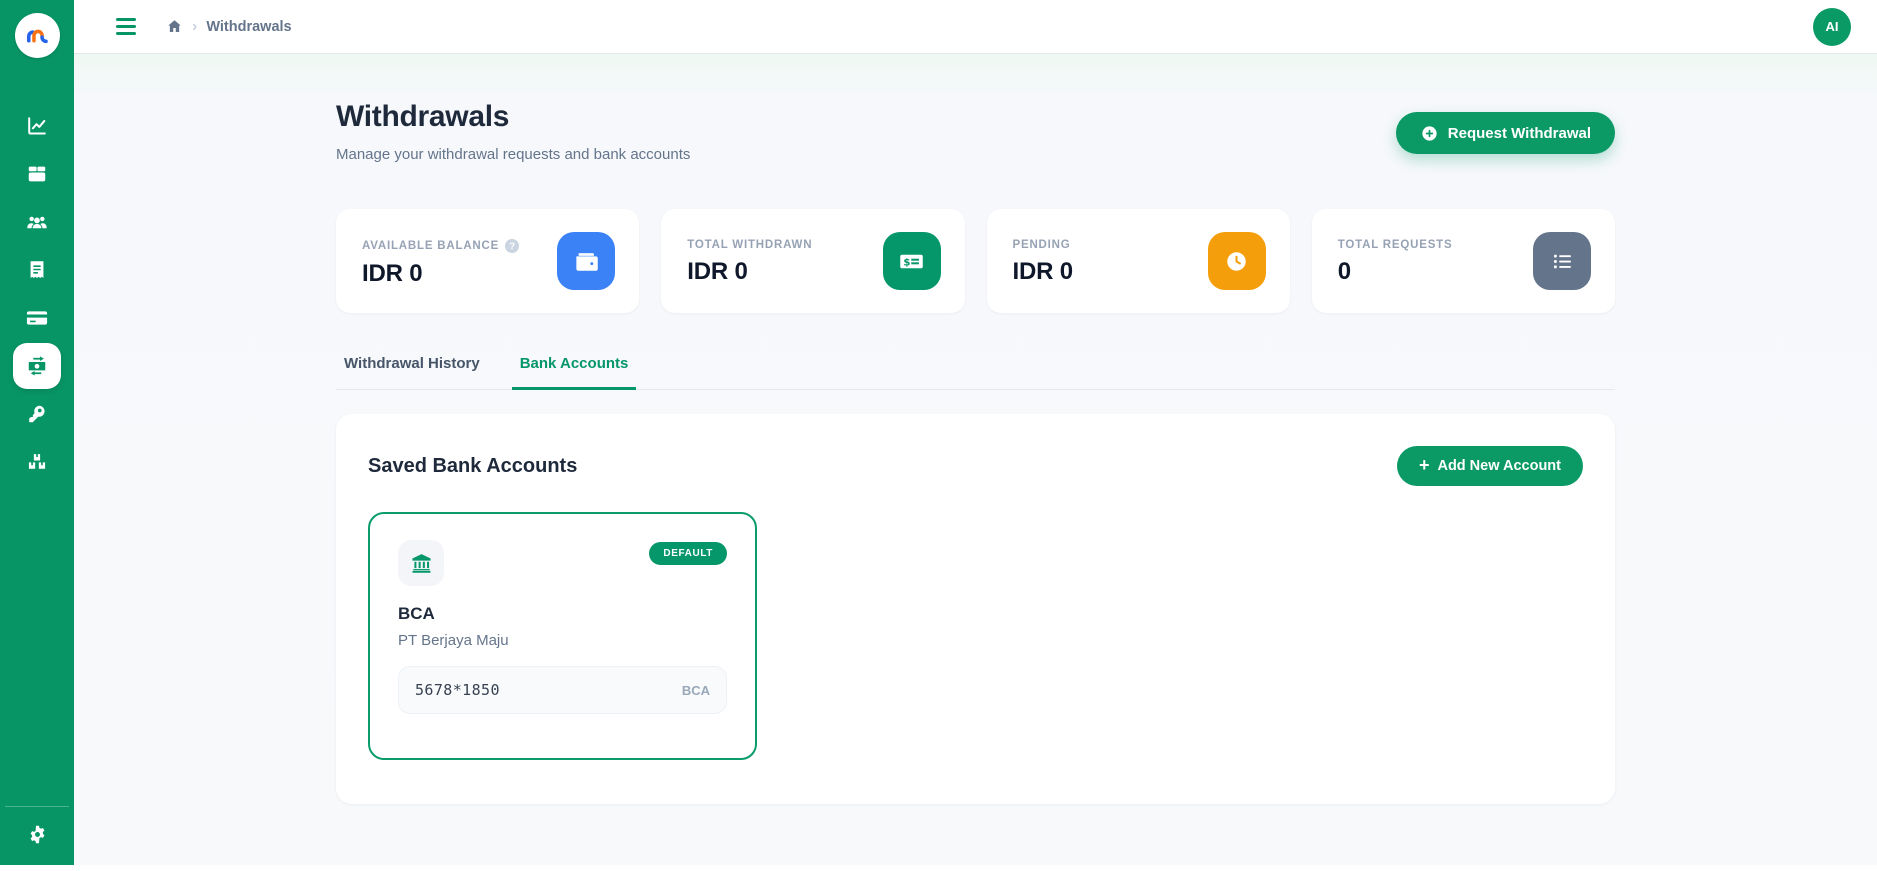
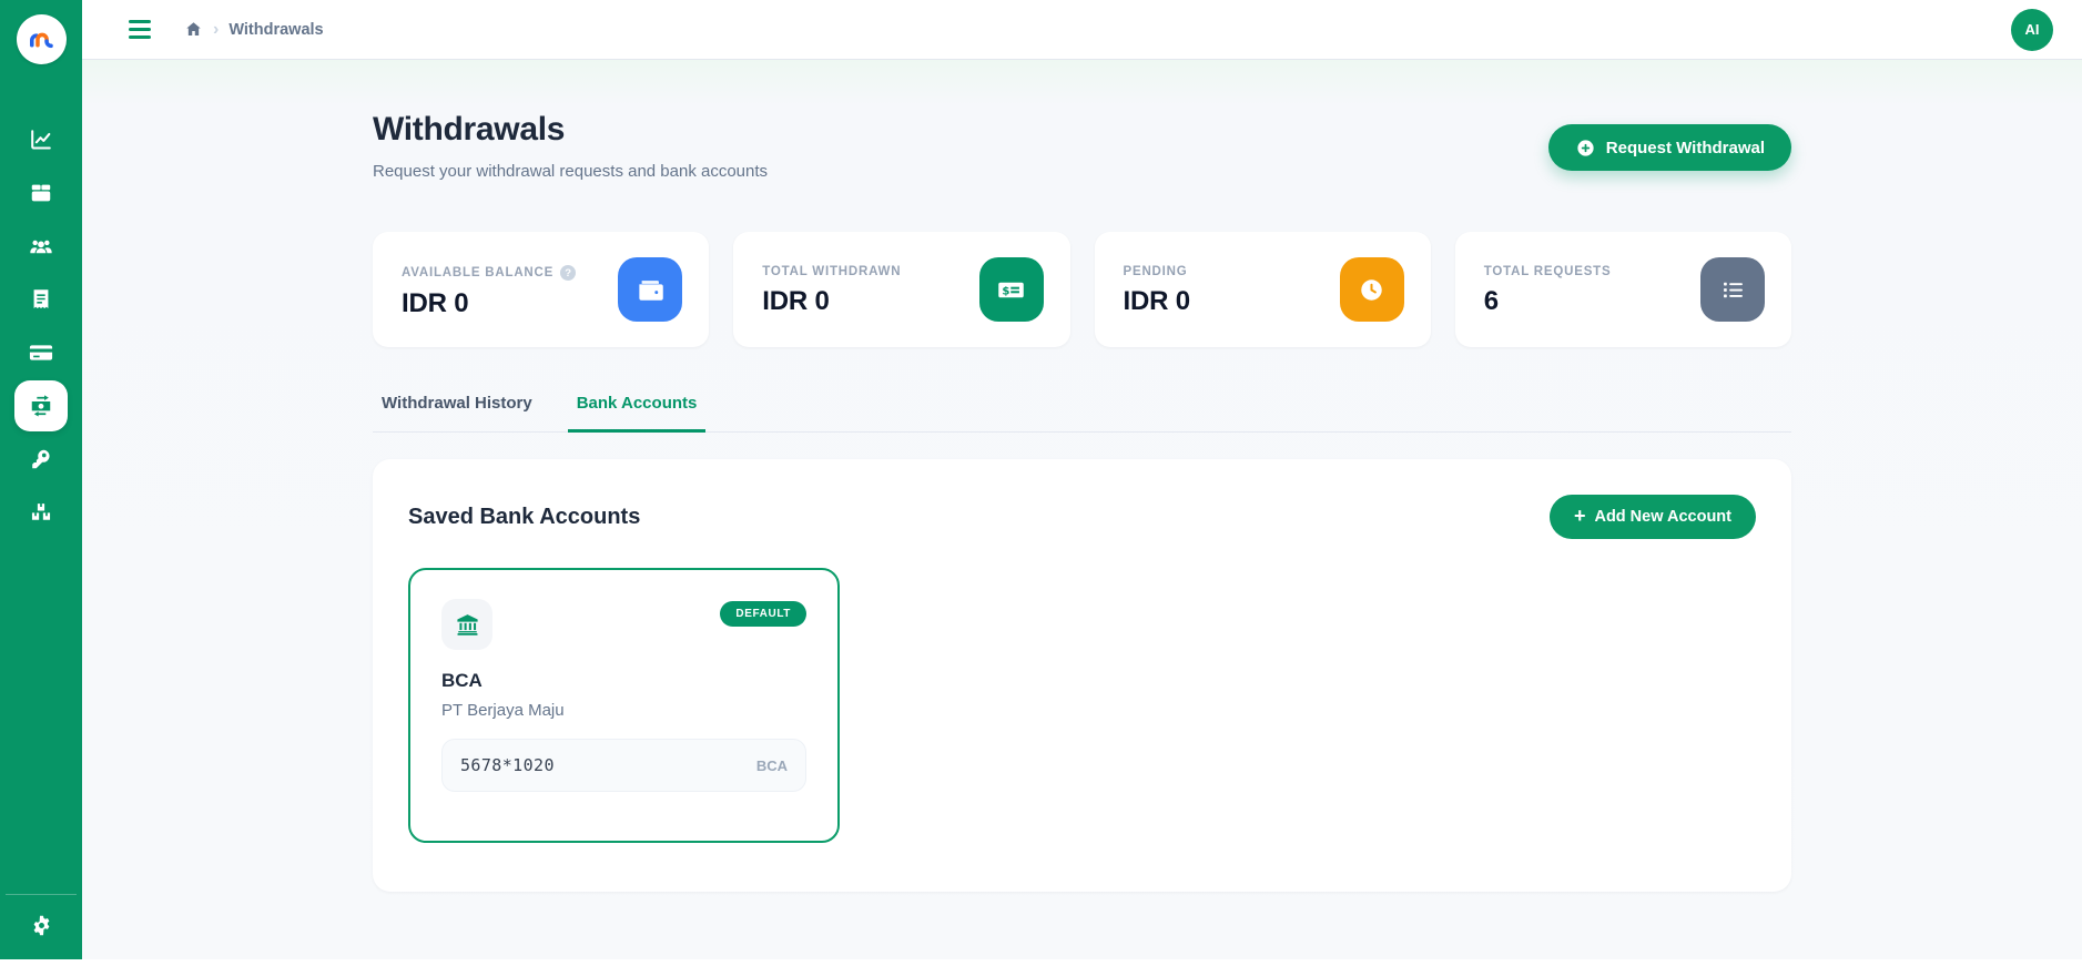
  ›
  Withdrawals
  AI
  Withdrawals
- Manage your withdrawal requests and bank accounts
+ Request your withdrawal requests and bank accounts
  Request Withdrawal
  AVAILABLE BALANCE
  ?
  IDR 0
  TOTAL WITHDRAWN
  IDR 0
  $
  PENDING
  IDR 0
  TOTAL REQUESTS
- 0
+ 6
  Withdrawal History
  Bank Accounts
  Saved Bank Accounts
  +
  Add New Account
  DEFAULT
  BCA
  PT Berjaya Maju
- 5678*1850
+ 5678*1020
  BCA
